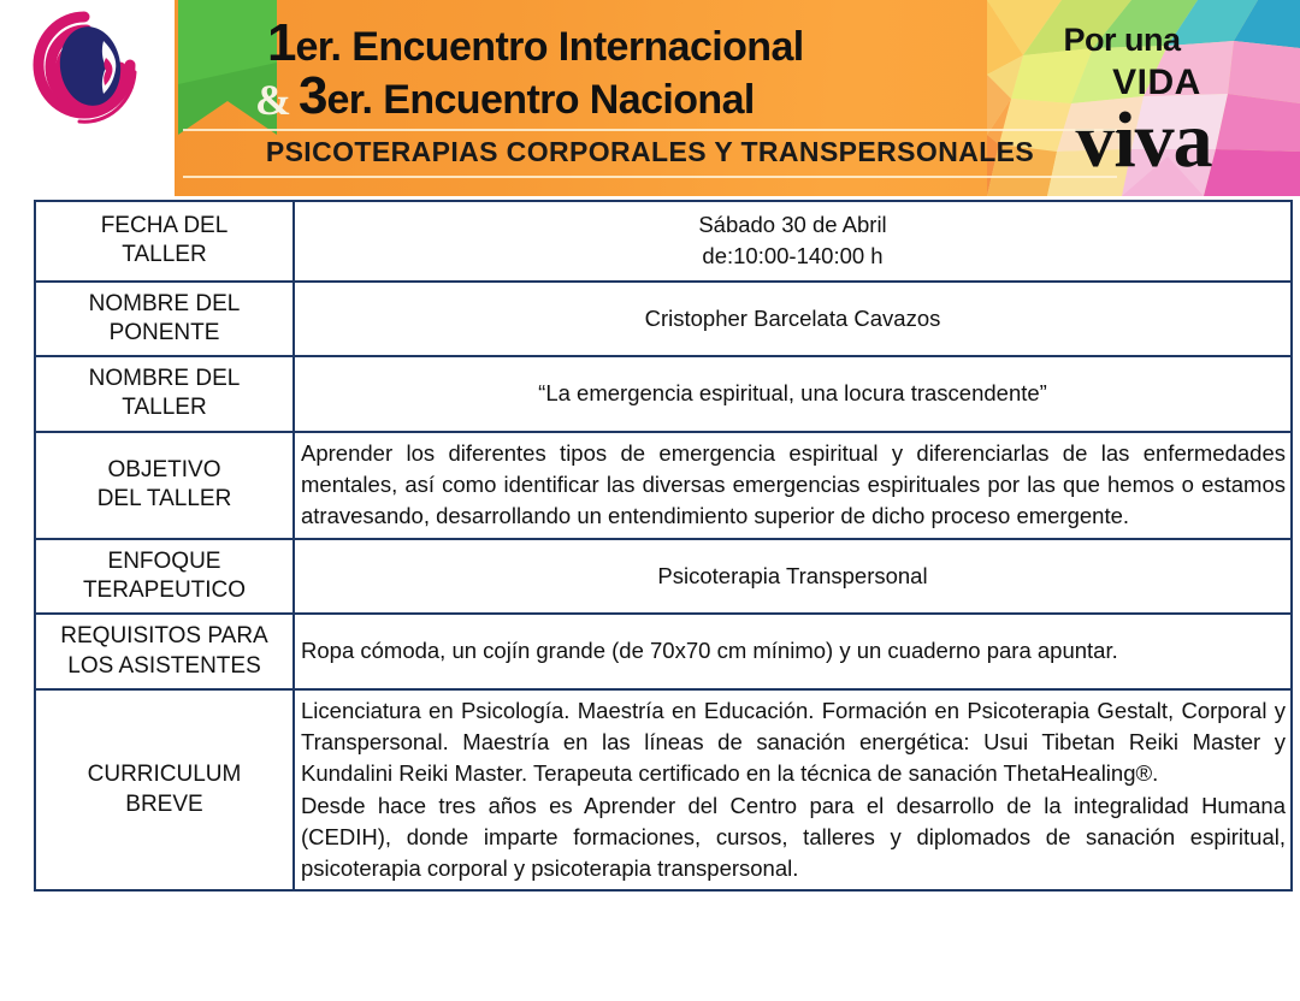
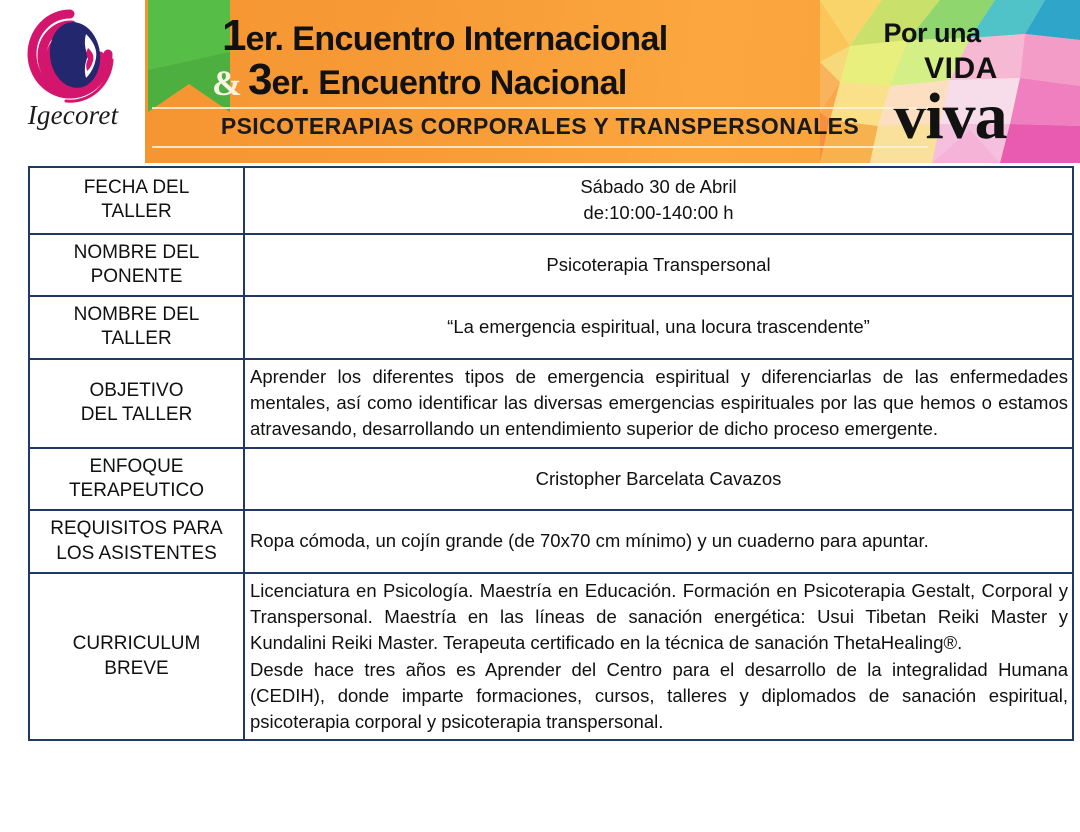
  Por una
  VIDA
  viva
  1er. Encuentro Internacional
  &
  3er. Encuentro Nacional
  PSICOTERAPIAS CORPORALES Y TRANSPERSONALES
+ Igecoret
  FECHA DEL TALLER	Sábado 30 de Abril de:10:00-140:00 h
- NOMBRE DEL PONENTE	Cristopher Barcelata Cavazos
+ NOMBRE DEL PONENTE	Psicoterapia Transpersonal
  NOMBRE DEL TALLER	“La emergencia espiritual, una locura trascendente”
  OBJETIVO DEL TALLER	Aprender los diferentes tipos de emergencia espiritual y diferenciarlas de las enfermedades mentales, así como identificar las diversas emergencias espirituales por las que hemos o estamos atravesando, desarrollando un entendimiento superior de dicho proceso emergente.
- ENFOQUE TERAPEUTICO	Psicoterapia Transpersonal
+ ENFOQUE TERAPEUTICO	Cristopher Barcelata Cavazos
  REQUISITOS PARA LOS ASISTENTES	Ropa cómoda, un cojín grande (de 70x70 cm mínimo) y un cuaderno para apuntar.
  CURRICULUM BREVE	Licenciatura en Psicología. Maestría en Educación. Formación en Psicoterapia Gestalt, Corporal y Transpersonal. Maestría en las líneas de sanación energética: Usui Tibetan Reiki Master y Kundalini Reiki Master. Terapeuta certificado en la técnica de sanación ThetaHealing®. Desde hace tres años es Aprender del Centro para el desarrollo de la integralidad Humana (CEDIH), donde imparte formaciones, cursos, talleres y diplomados de sanación espiritual, psicoterapia corporal y psicoterapia transpersonal.
